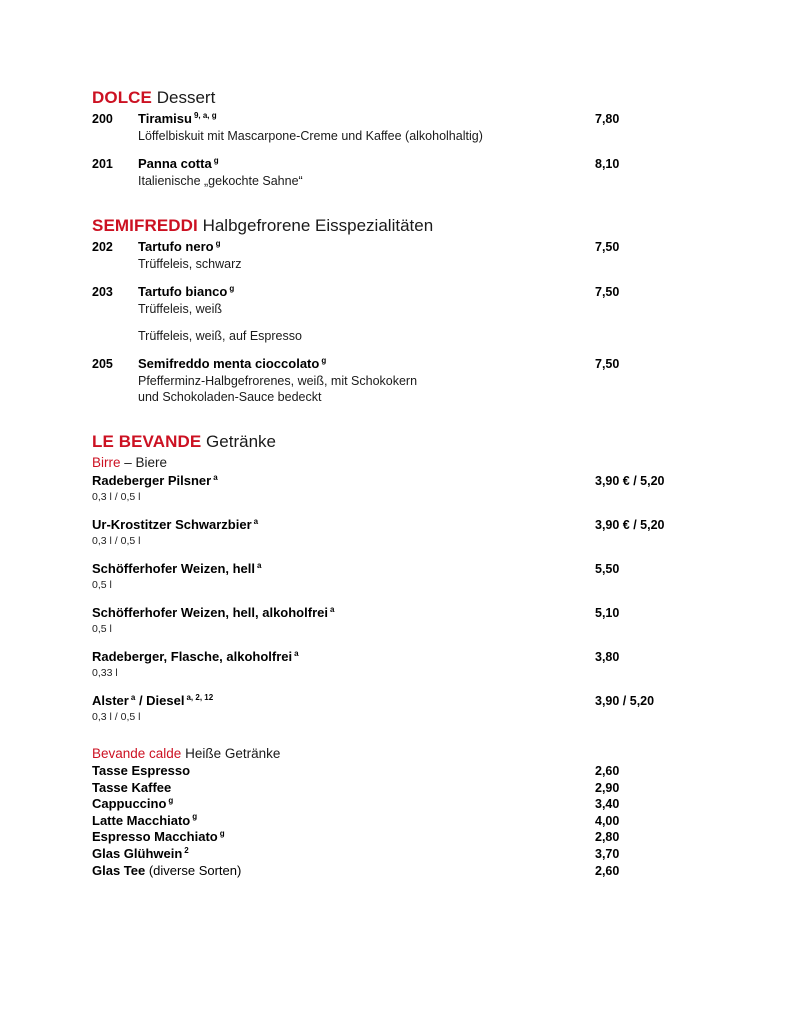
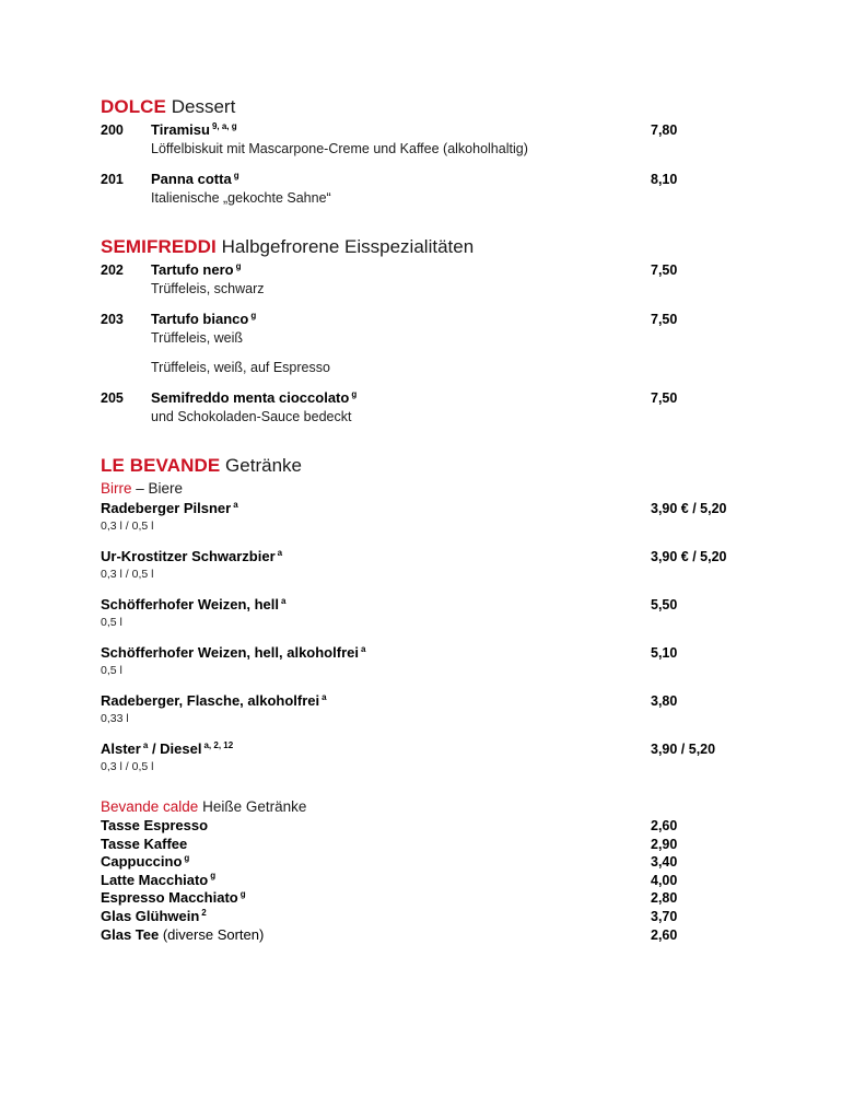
  DOLCE Dessert
  200
  Tiramisu 9, a, g
  7,80
  Löffelbiskuit mit Mascarpone-Creme und Kaffee (alkoholhaltig)
  201
  Panna cotta g
  8,10
  Italienische „gekochte Sahne“
  SEMIFREDDI Halbgefrorene Eisspezialitäten
  202
  Tartufo nero g
  7,50
  Trüffeleis, schwarz
  203
  Tartufo bianco g
  7,50
  Trüffeleis, weiß
  Trüffeleis, weiß, auf Espresso
  205
  Semifreddo menta cioccolato g
  7,50
- Pfefferminz-Halbgefrorenes, weiß, mit Schokokern
  und Schokoladen-Sauce bedeckt
  LE BEVANDE Getränke
  Birre – Biere
  Radeberger Pilsner a
  3,90 € / 5,20
  0,3 l / 0,5 l
  Ur-Krostitzer Schwarzbier a
  3,90 € / 5,20
  0,3 l / 0,5 l
  Schöfferhofer Weizen, hell a
  5,50
  0,5 l
  Schöfferhofer Weizen, hell, alkoholfrei a
  5,10
  0,5 l
  Radeberger, Flasche, alkoholfrei a
  3,80
  0,33 l
  Alster a / Diesel a, 2, 12
  3,90 / 5,20
  0,3 l / 0,5 l
  Bevande calde Heiße Getränke
  Tasse Espresso
  2,60
  Tasse Kaffee
  2,90
  Cappuccino g
  3,40
  Latte Macchiato g
  4,00
  Espresso Macchiato g
  2,80
  Glas Glühwein 2
  3,70
  Glas Tee (diverse Sorten)
  2,60
